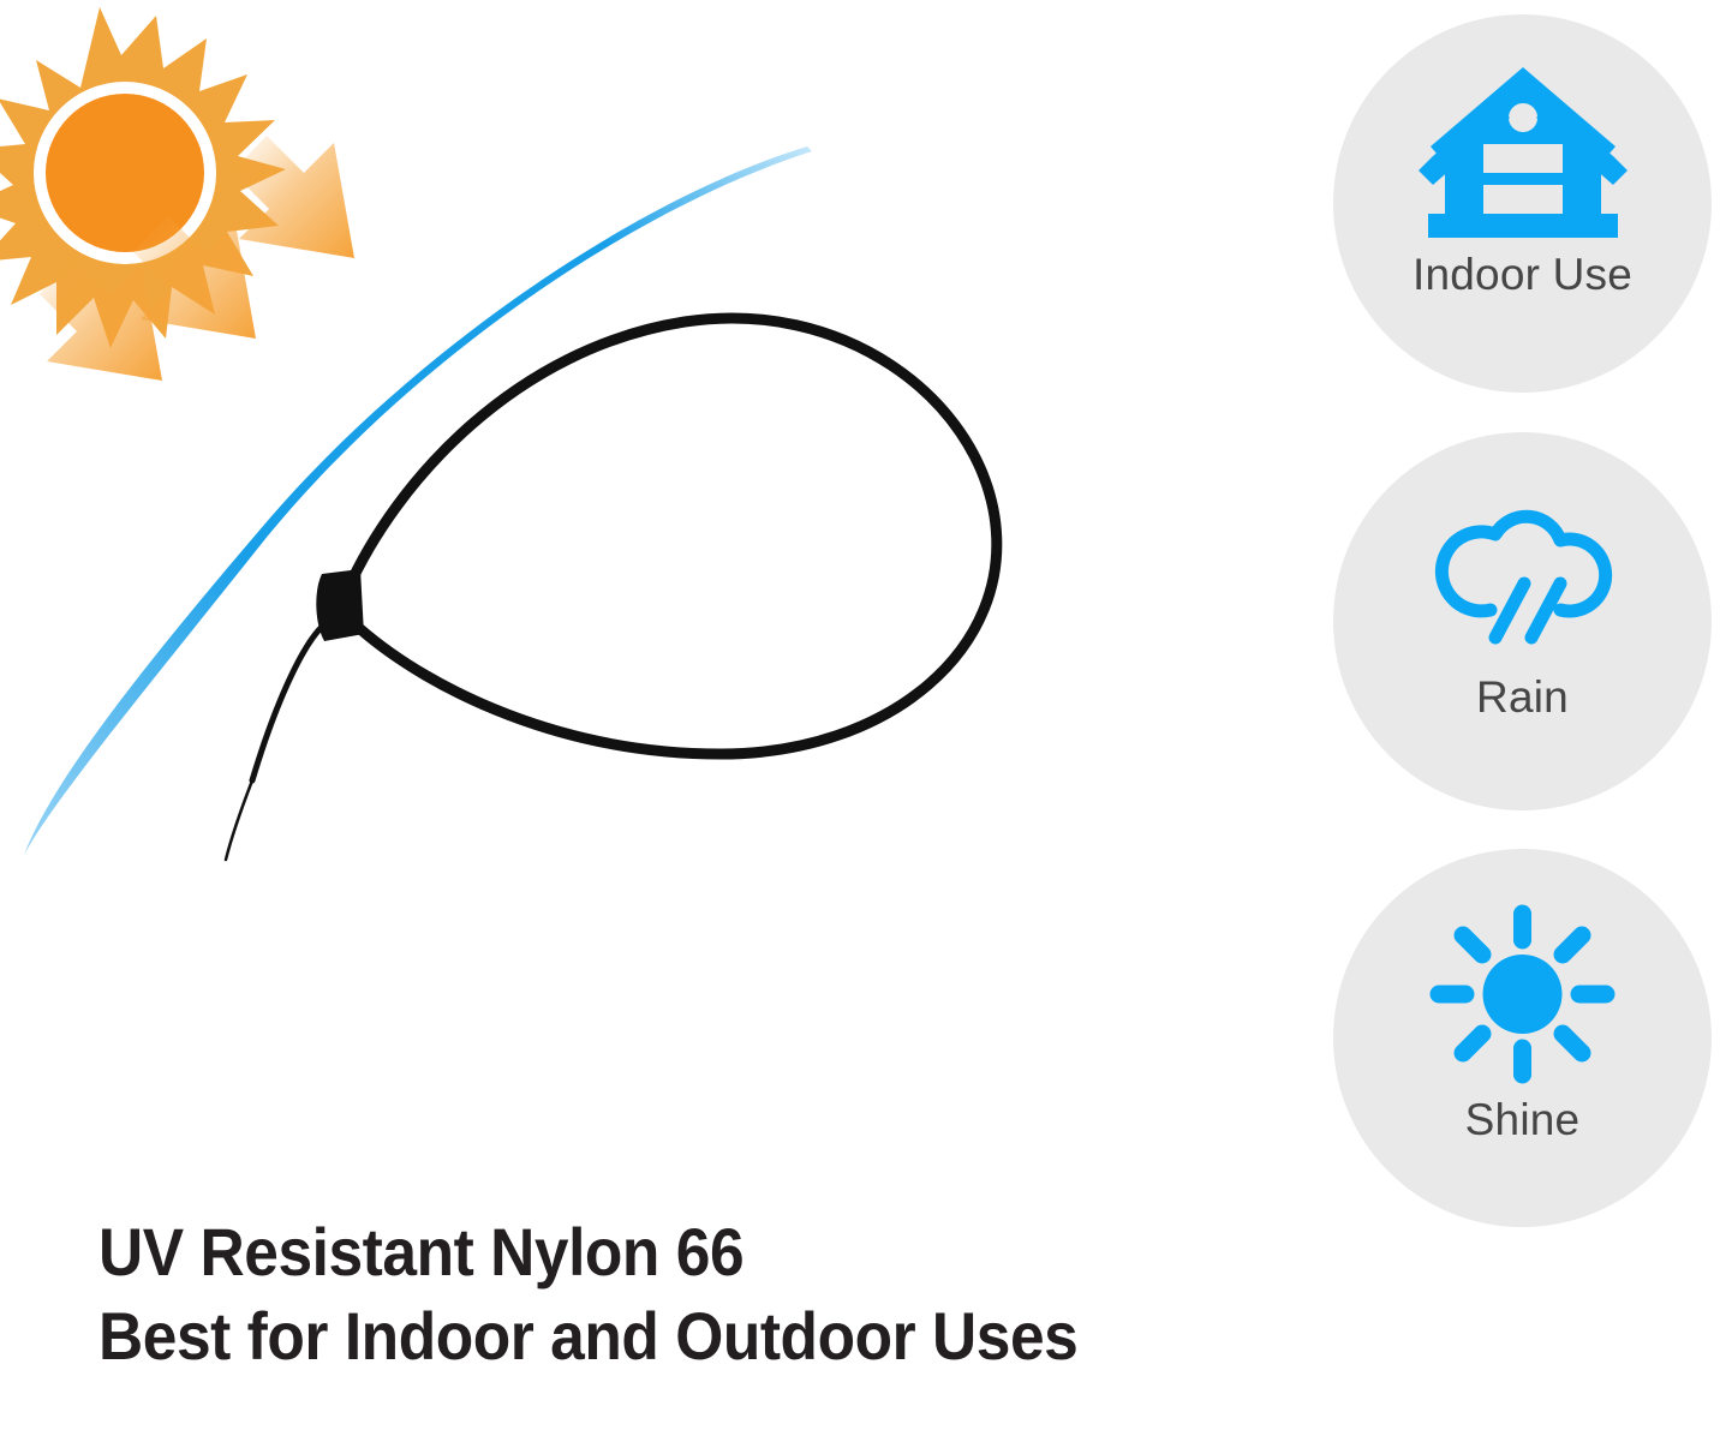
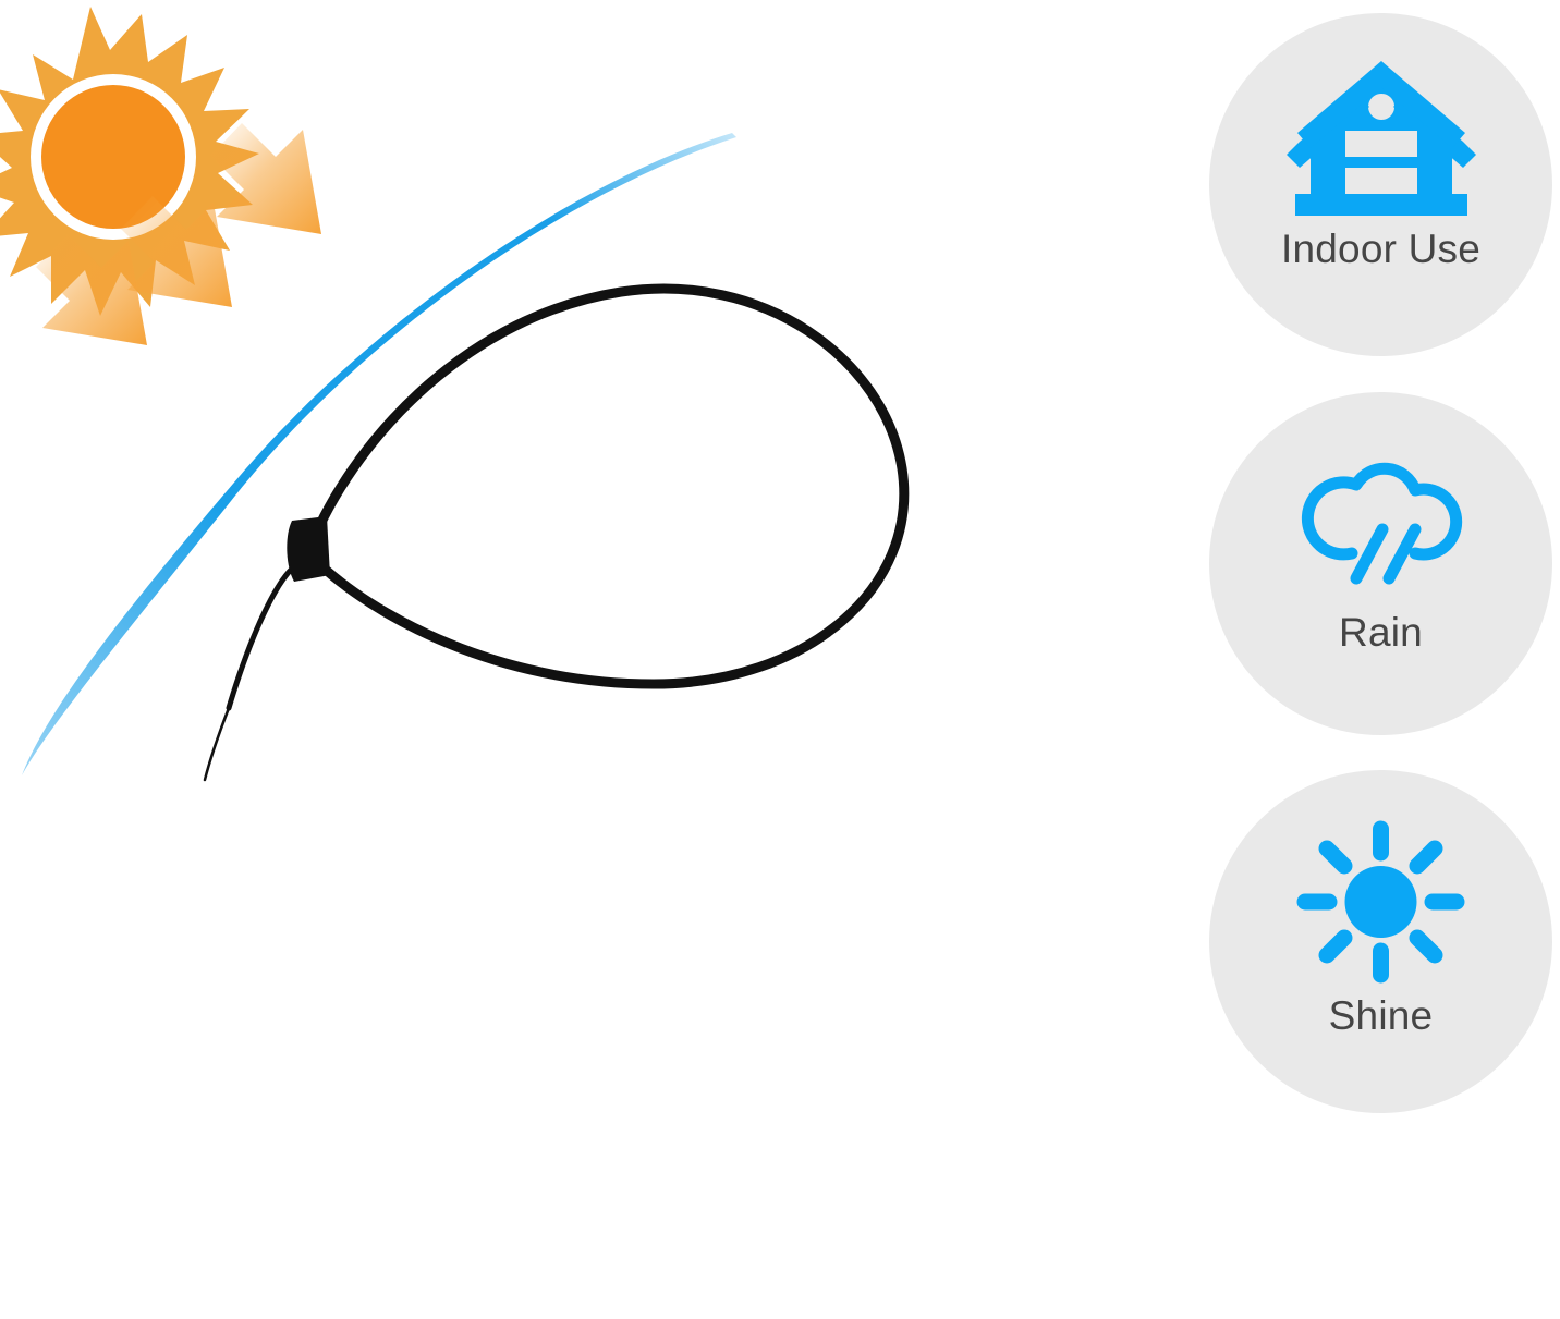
  Indoor Use
  Rain
  Shine
- UV Resistant Nylon 66
- Best for Indoor and Outdoor Uses
